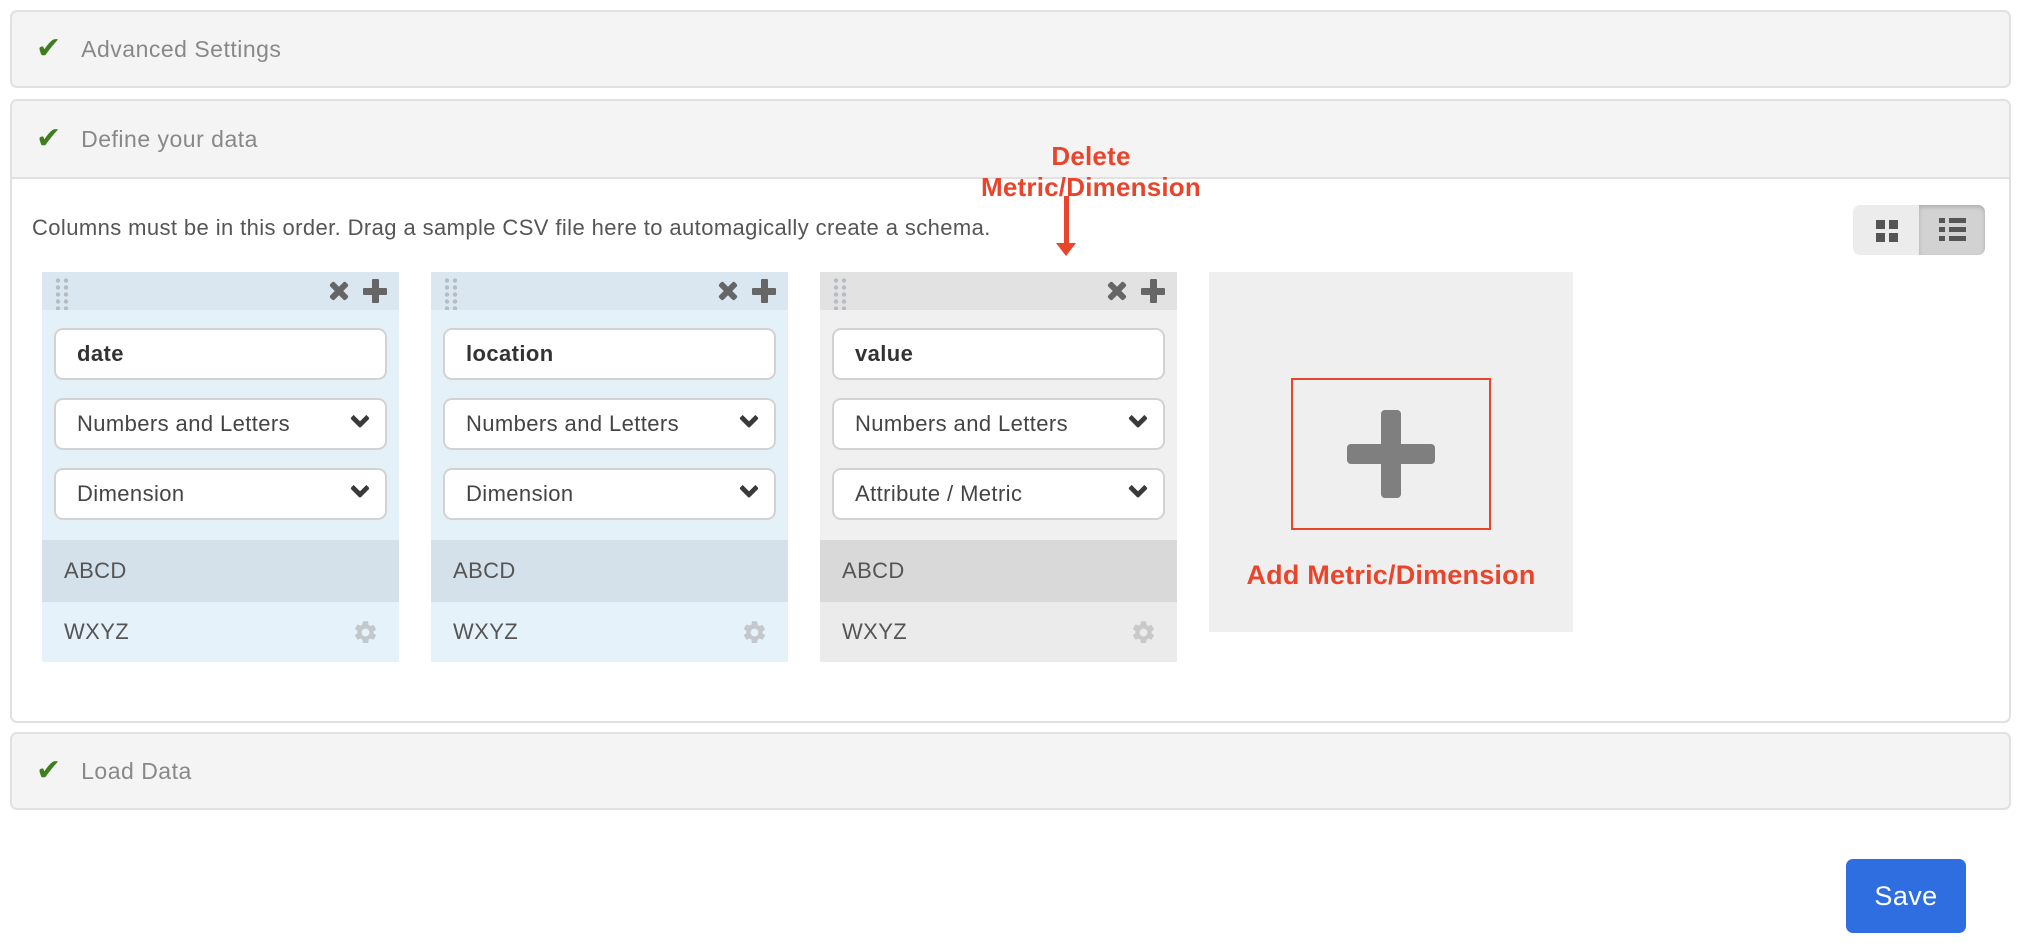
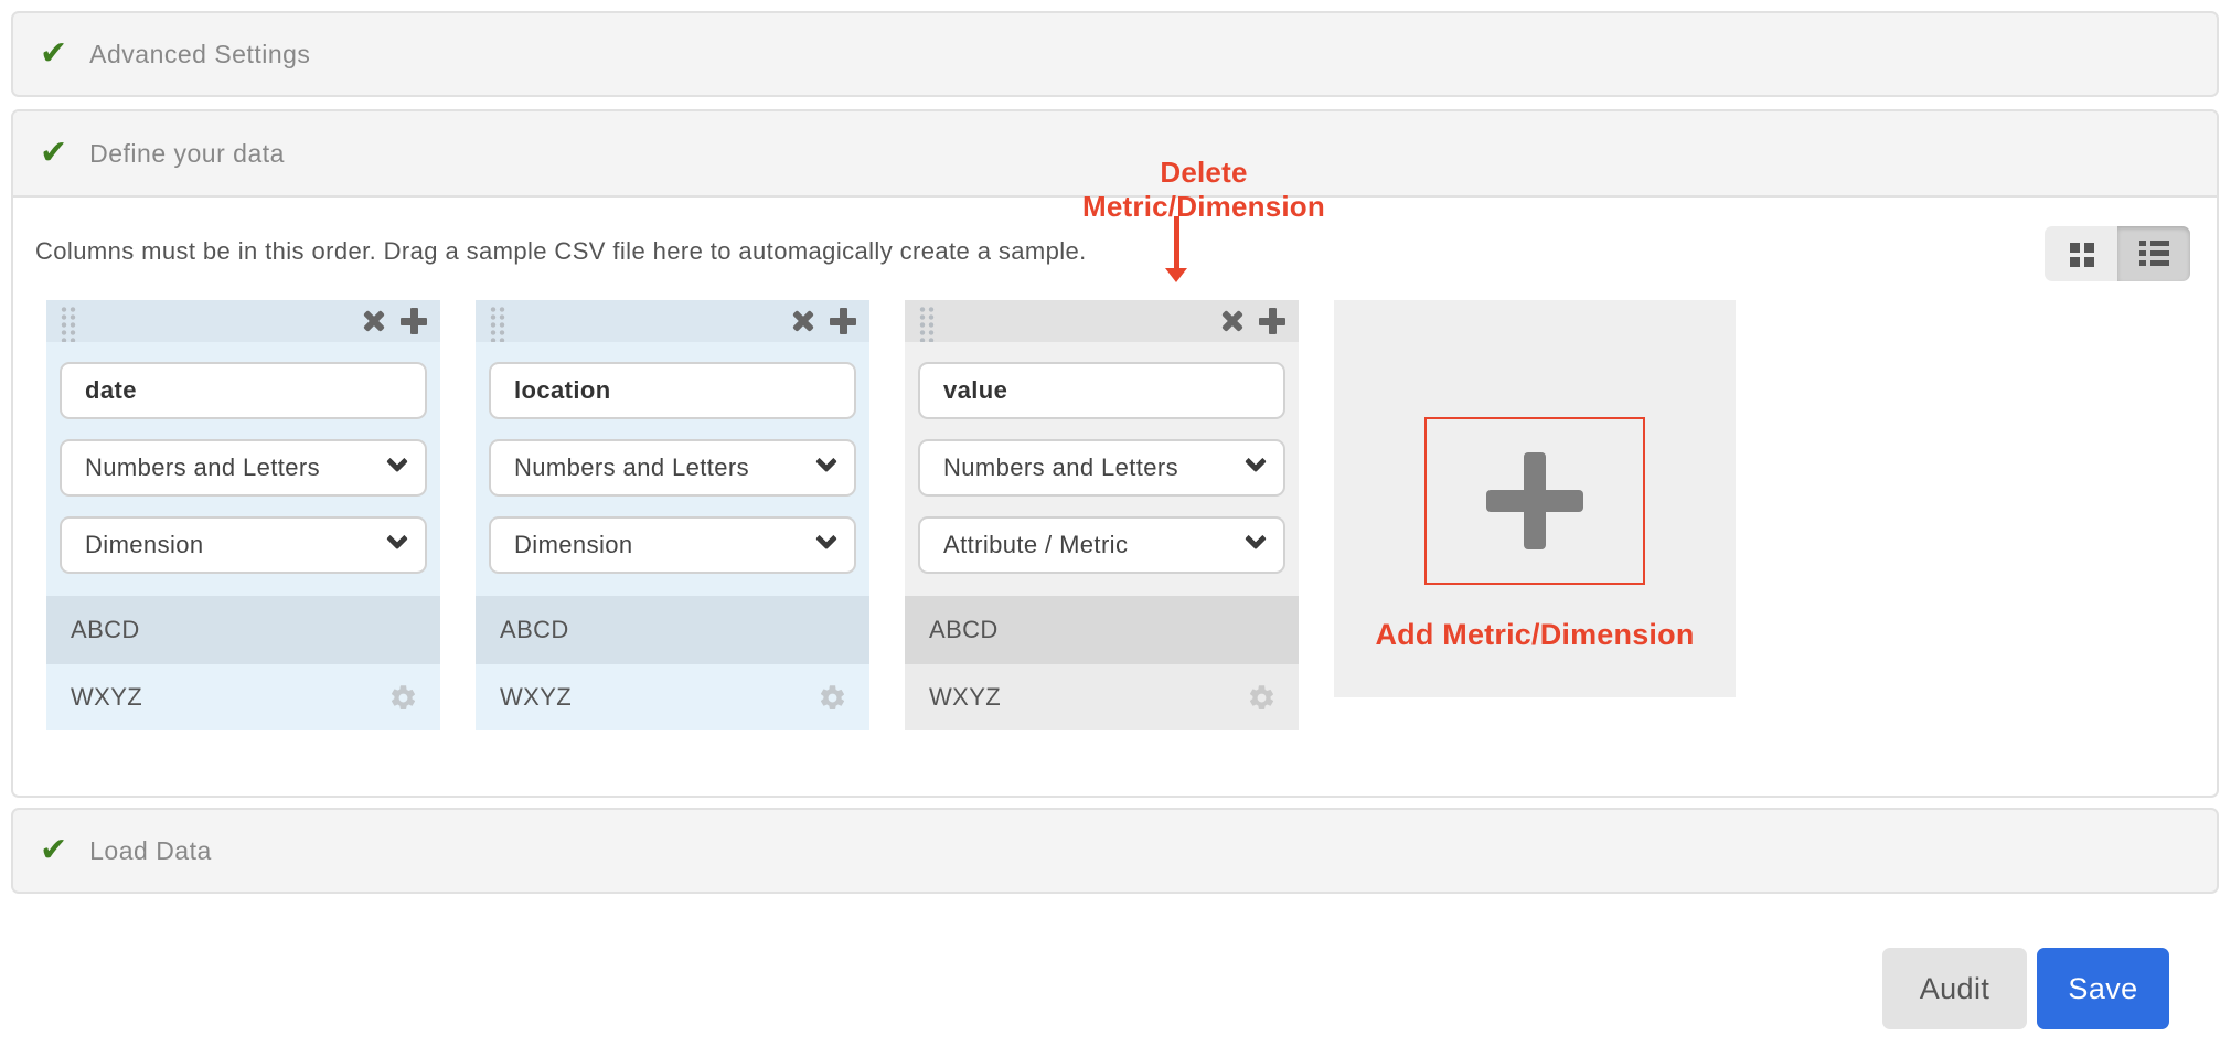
  ✔
  Advanced Settings
  ✔
  Define your data
- Columns must be in this order. Drag a sample CSV file here to automagically create a schema.
+ Columns must be in this order. Drag a sample CSV file here to automagically create a sample.
  date
  Numbers and Letters
  Dimension
  ABCD
  WXYZ
  location
  Numbers and Letters
  Dimension
  ABCD
  WXYZ
  value
  Numbers and Letters
  Attribute / Metric
  ABCD
  WXYZ
  Add Metric/Dimension
  Delete Metric/Dimension
  ✔
  Load Data
+ Audit
  Save
